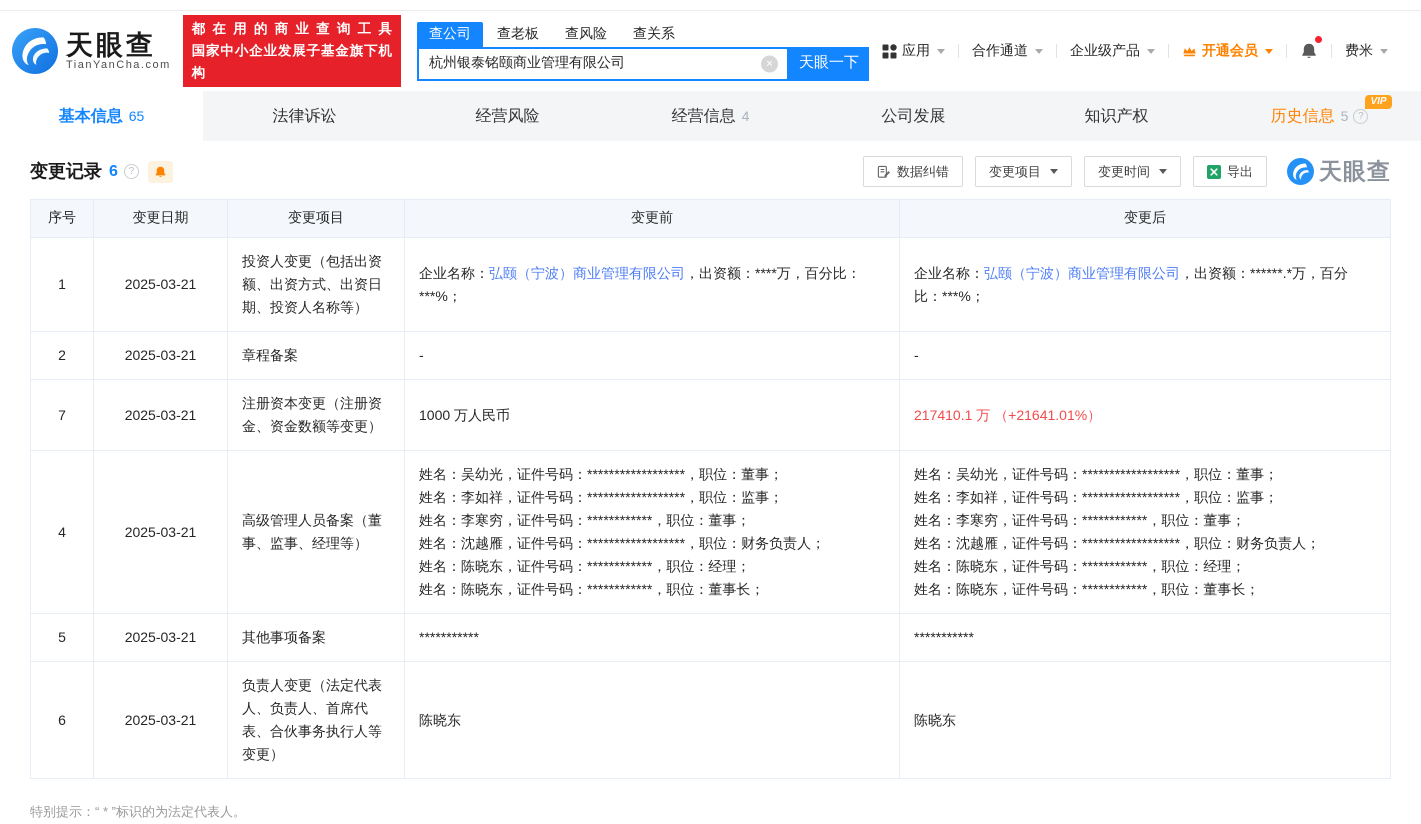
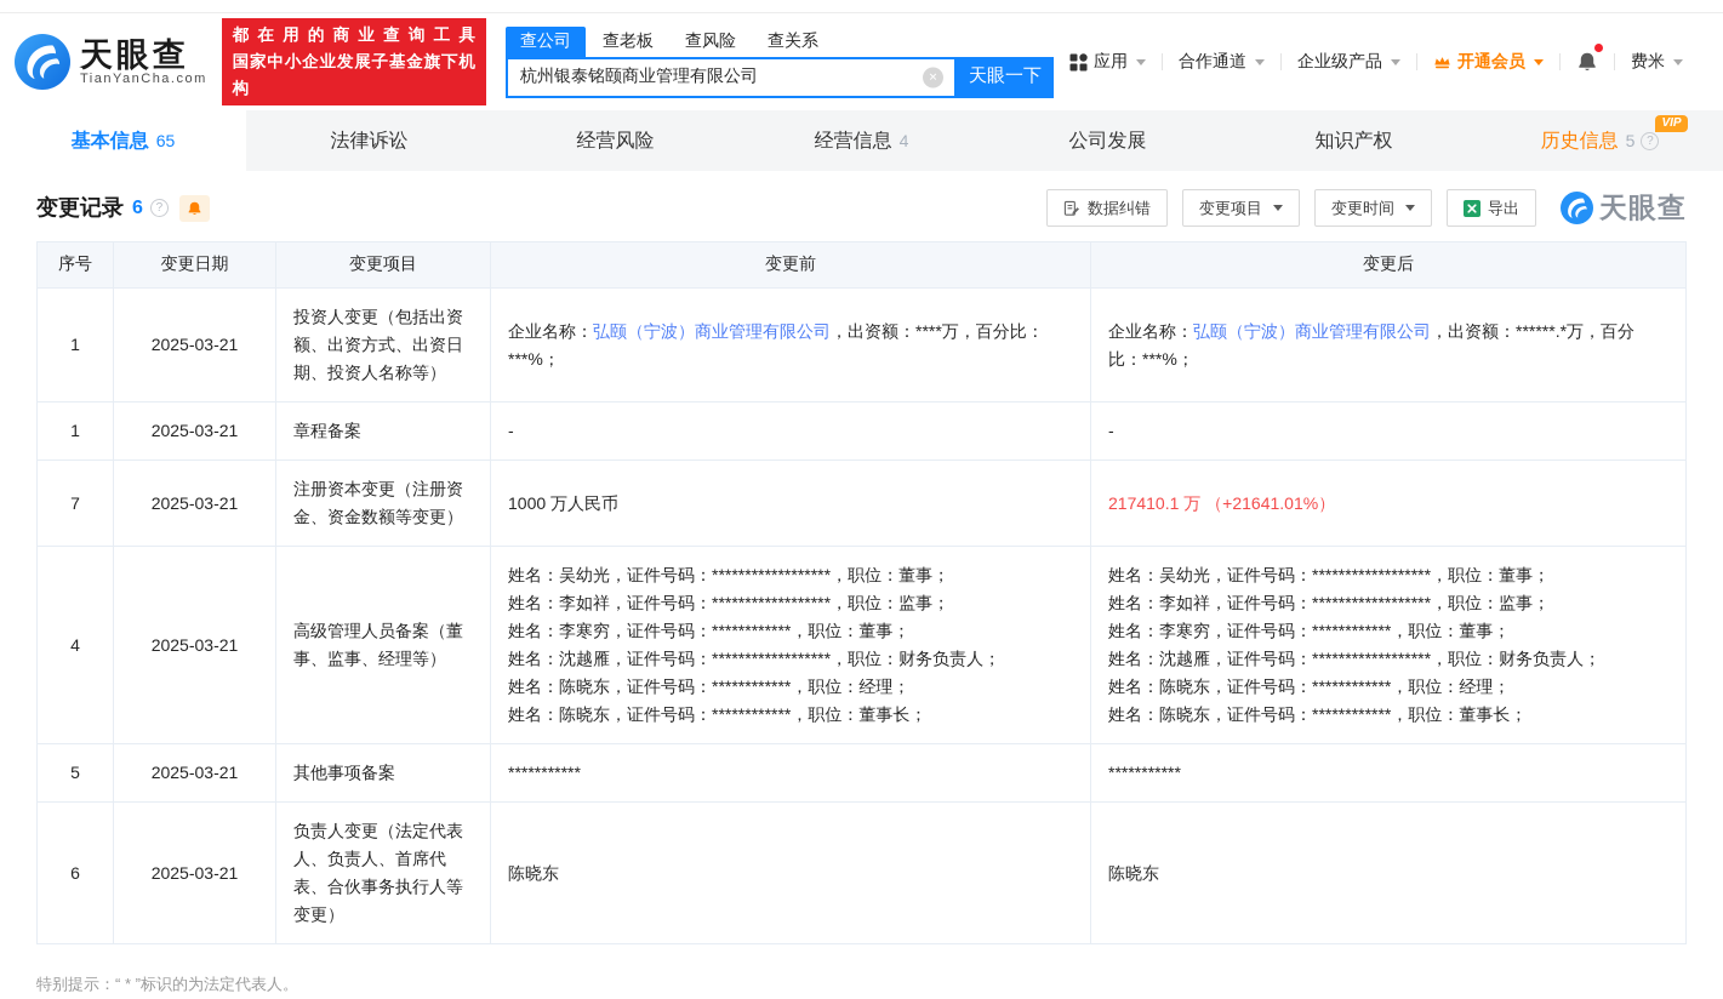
  天眼查
  TianYanCha.com
  都在用的商业查询工具
  国家中小企业发展子基金旗下机构
  查公司
  查老板
  查风险
  查关系
  杭州银泰铭颐商业管理有限公司
  ✕
  天眼一下
  应用
  合作通道
  企业级产品
  开通会员
  费米
  基本信息
  65
  法律诉讼
  经营风险
  经营信息
  4
  公司发展
  知识产权
  历史信息
  5
  ?
  VIP
  变更记录
  6
  ?
  数据纠错
  变更项目
  变更时间
  导出
  天眼查
  序号	变更日期	变更项目	变更前	变更后
  1	2025-03-21	投资人变更（包括出资额、出资方式、出资日期、投资人名称等）	企业名称：弘颐（宁波）商业管理有限公司，出资额：****万，百分比：***%；	企业名称：弘颐（宁波）商业管理有限公司，出资额：******.*万，百分比：***%；
- 2	2025-03-21	章程备案	-	-
+ 1	2025-03-21	章程备案	-	-
  7	2025-03-21	注册资本变更（注册资金、资金数额等变更）	1000 万人民币	217410.1 万 （+21641.01%）
  4	2025-03-21	高级管理人员备案（董事、监事、经理等）	姓名：吴幼光，证件号码：******************，职位：董事；姓名：李如祥，证件号码：******************，职位：监事；姓名：李寒穷，证件号码：************，职位：董事；姓名：沈越雁，证件号码：******************，职位：财务负责人；姓名：陈晓东，证件号码：************，职位：经理；姓名：陈晓东，证件号码：************，职位：董事长；	姓名：吴幼光，证件号码：******************，职位：董事；姓名：李如祥，证件号码：******************，职位：监事；姓名：李寒穷，证件号码：************，职位：董事；姓名：沈越雁，证件号码：******************，职位：财务负责人；姓名：陈晓东，证件号码：************，职位：经理；姓名：陈晓东，证件号码：************，职位：董事长；
  5	2025-03-21	其他事项备案	***********	***********
  6	2025-03-21	负责人变更（法定代表人、负责人、首席代表、合伙事务执行人等变更）	陈晓东	陈晓东
  特别提示：“ * ”标识的为法定代表人。
